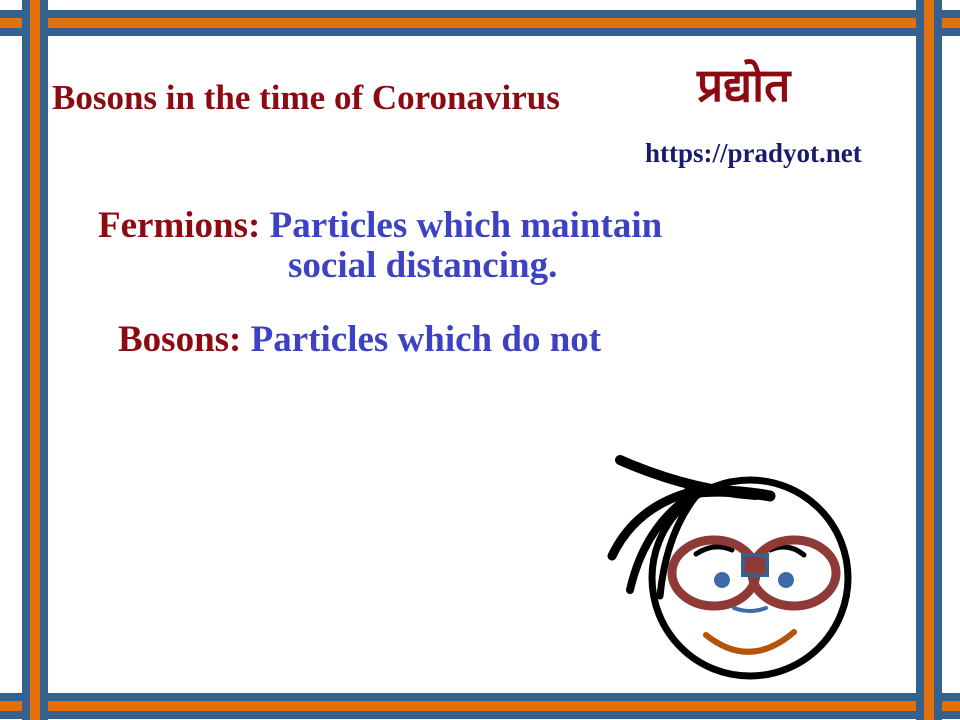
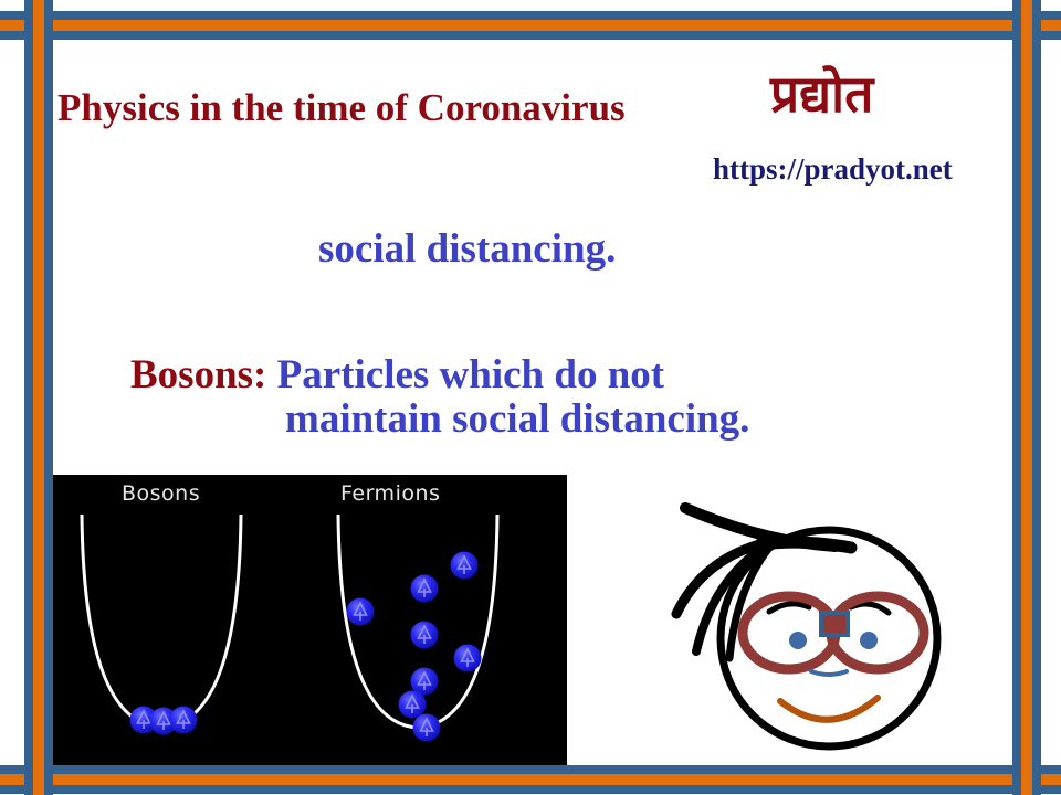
- Bosons in the time of Coronavirus
+ Physics in the time of Coronavirus
  प्रद्योत
  https://pradyot.net
- Fermions: Particles which maintain
  social distancing.
  Bosons: Particles which do not
+ maintain social distancing.
+ Bosons
+ Fermions
